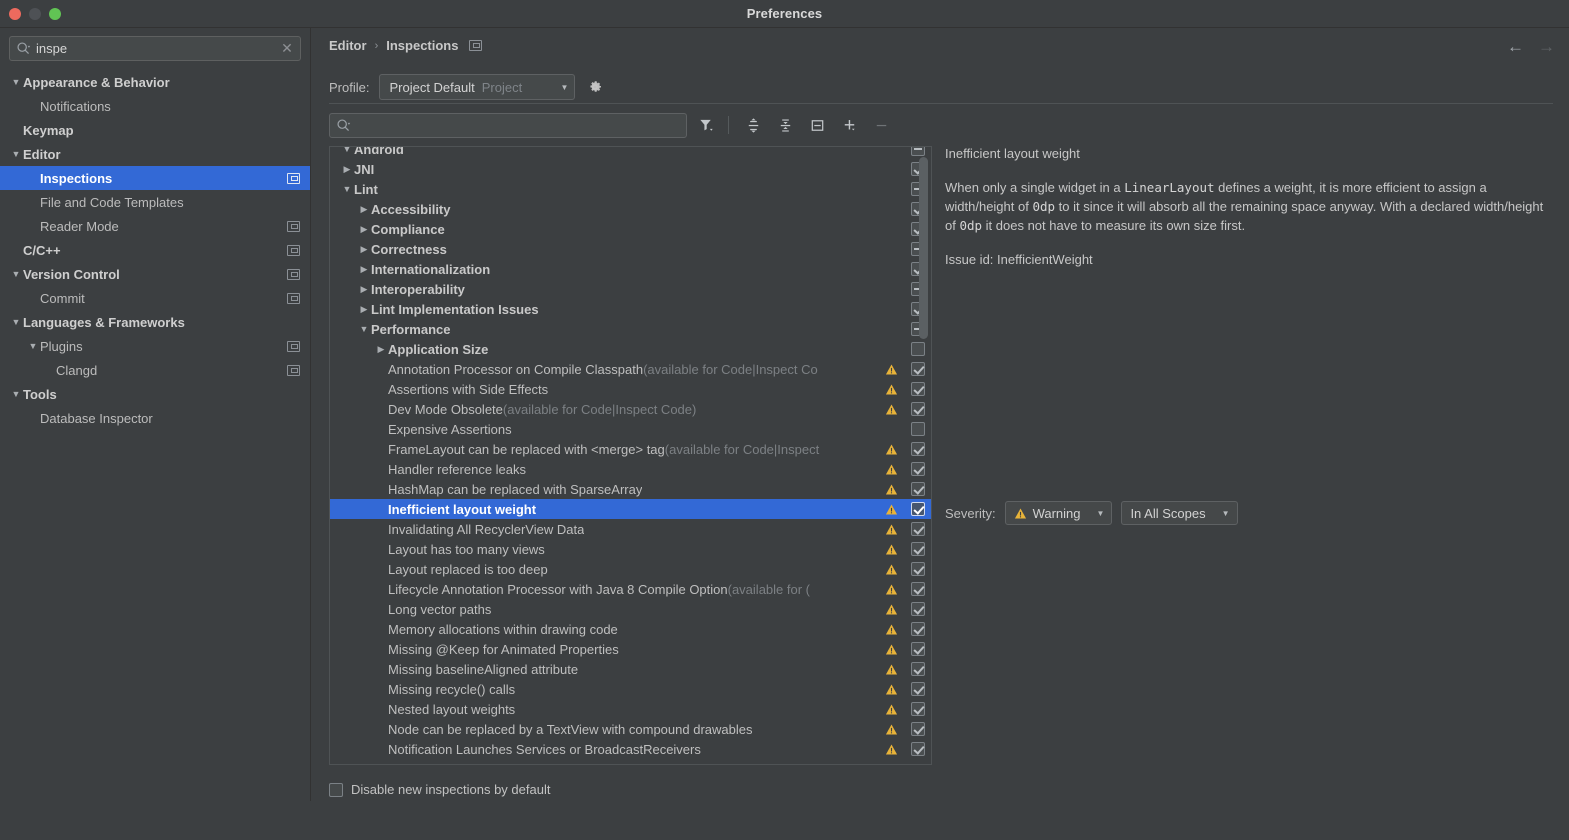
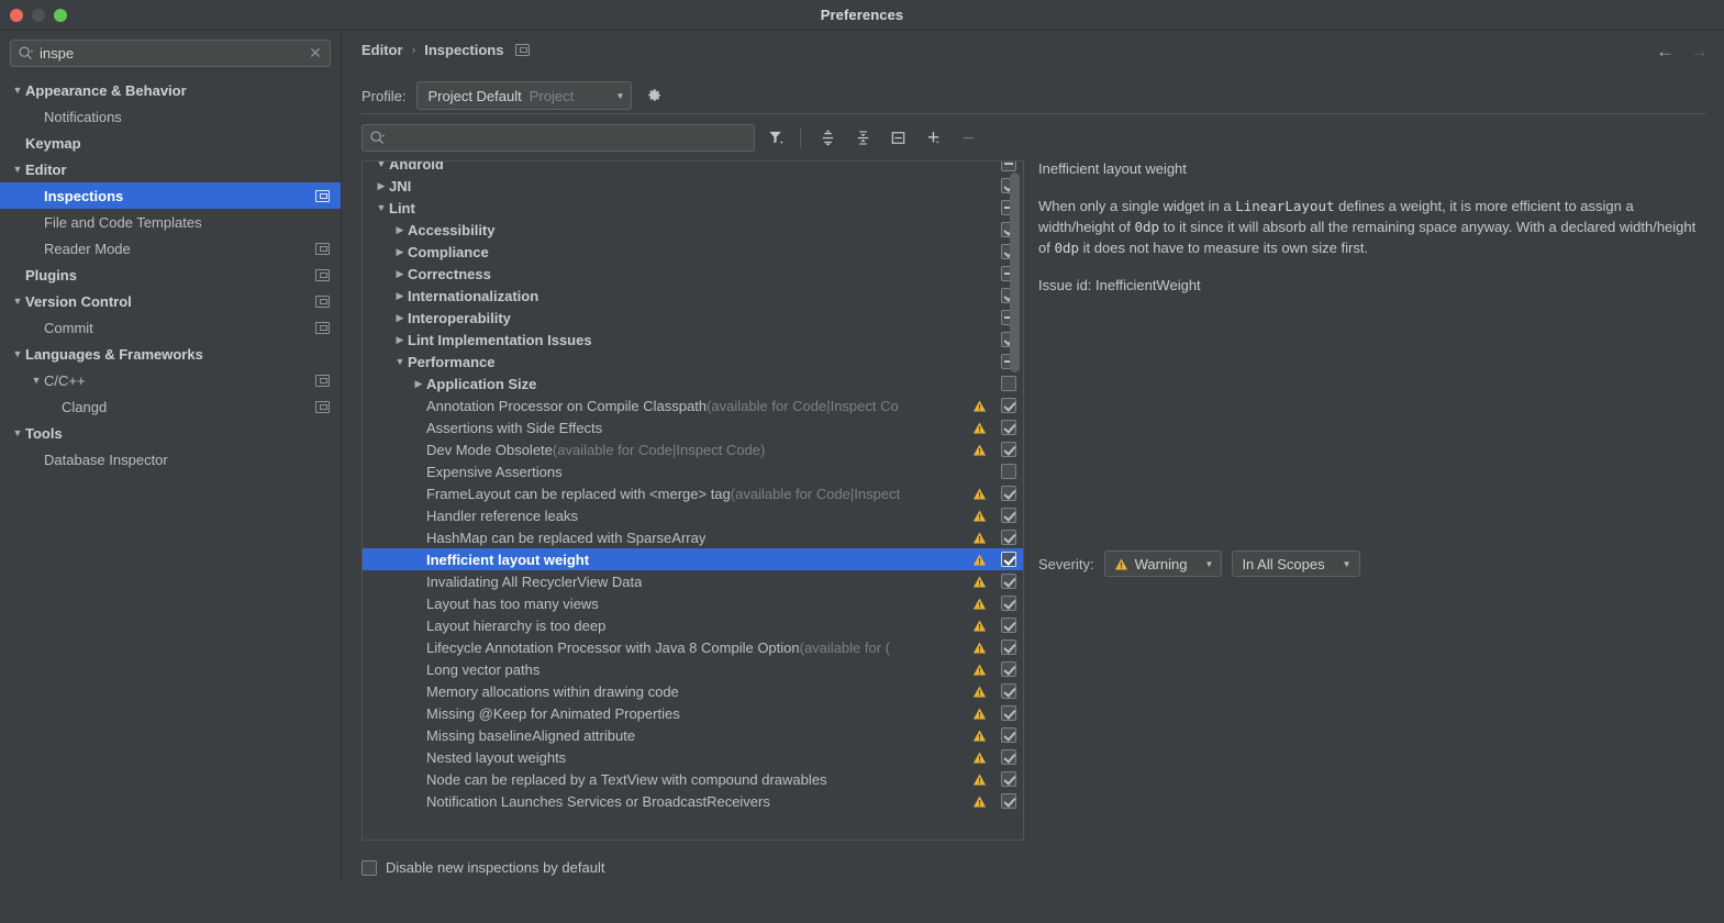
  Preferences
  inspe
  ✕
  ▼
  Appearance & Behavior
  Notifications
  Keymap
  ▼
  Editor
  Inspections
  File and Code Templates
  Reader Mode
- C/C++
+ Plugins
  ▼
  Version Control
  Commit
  ▼
  Languages & Frameworks
  ▼
- Plugins
+ C/C++
  Clangd
  ▼
  Tools
  Database Inspector
  Editor
  ›
  Inspections
  ←
  →
  Profile:
  Project Default
  Project
  ▼
  ▼
  Android
  ▶
  JNI
  ▼
  Lint
  ▶
  Accessibility
  ▶
  Compliance
  ▶
  Correctness
  ▶
  Internationalization
  ▶
  Interoperability
  ▶
  Lint Implementation Issues
  ▼
  Performance
  ▶
  Application Size
  Annotation Processor on Compile Classpath
  (available for Code|Inspect Co
  Assertions with Side Effects
  Dev Mode Obsolete
  (available for Code|Inspect Code)
  Expensive Assertions
  FrameLayout can be replaced with <merge> tag
  (available for Code|Inspect
  Handler reference leaks
  HashMap can be replaced with SparseArray
  Inefficient layout weight
  Invalidating All RecyclerView Data
  Layout has too many views
- Layout replaced is too deep
+ Layout hierarchy is too deep
  Lifecycle Annotation Processor with Java 8 Compile Option
  (available for (
  Long vector paths
  Memory allocations within drawing code
  Missing @Keep for Animated Properties
  Missing baselineAligned attribute
- Missing recycle() calls
  Nested layout weights
  Node can be replaced by a TextView with compound drawables
  Notification Launches Services or BroadcastReceivers
  Inefficient layout weight
  When only a single widget in a LinearLayout defines a weight, it is more efficient to assign a width/height of 0dp to it since it will absorb all the remaining space anyway. With a declared width/height of 0dp it does not have to measure its own size first.
  Issue id: InefficientWeight
  Severity:
  Warning
  ▼
  In All Scopes
  ▼
  Disable new inspections by default
